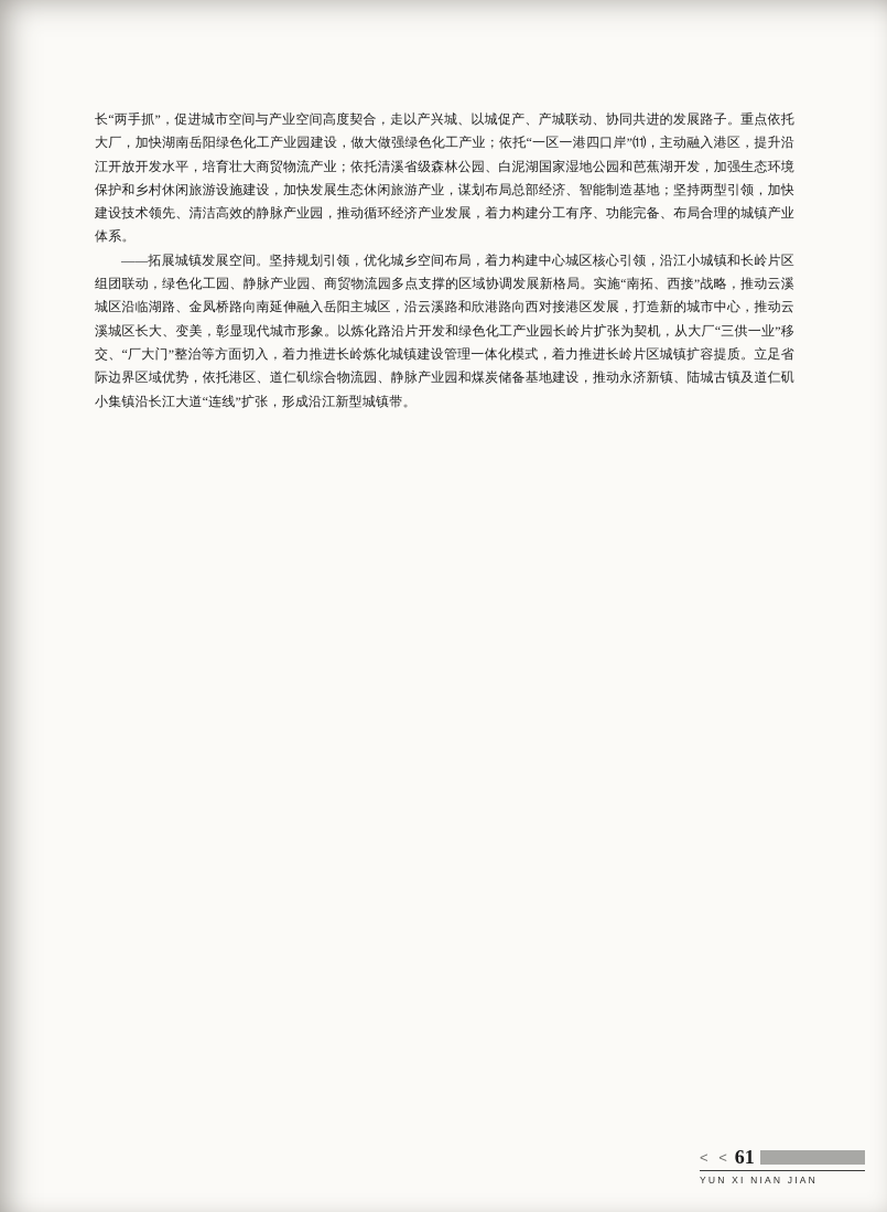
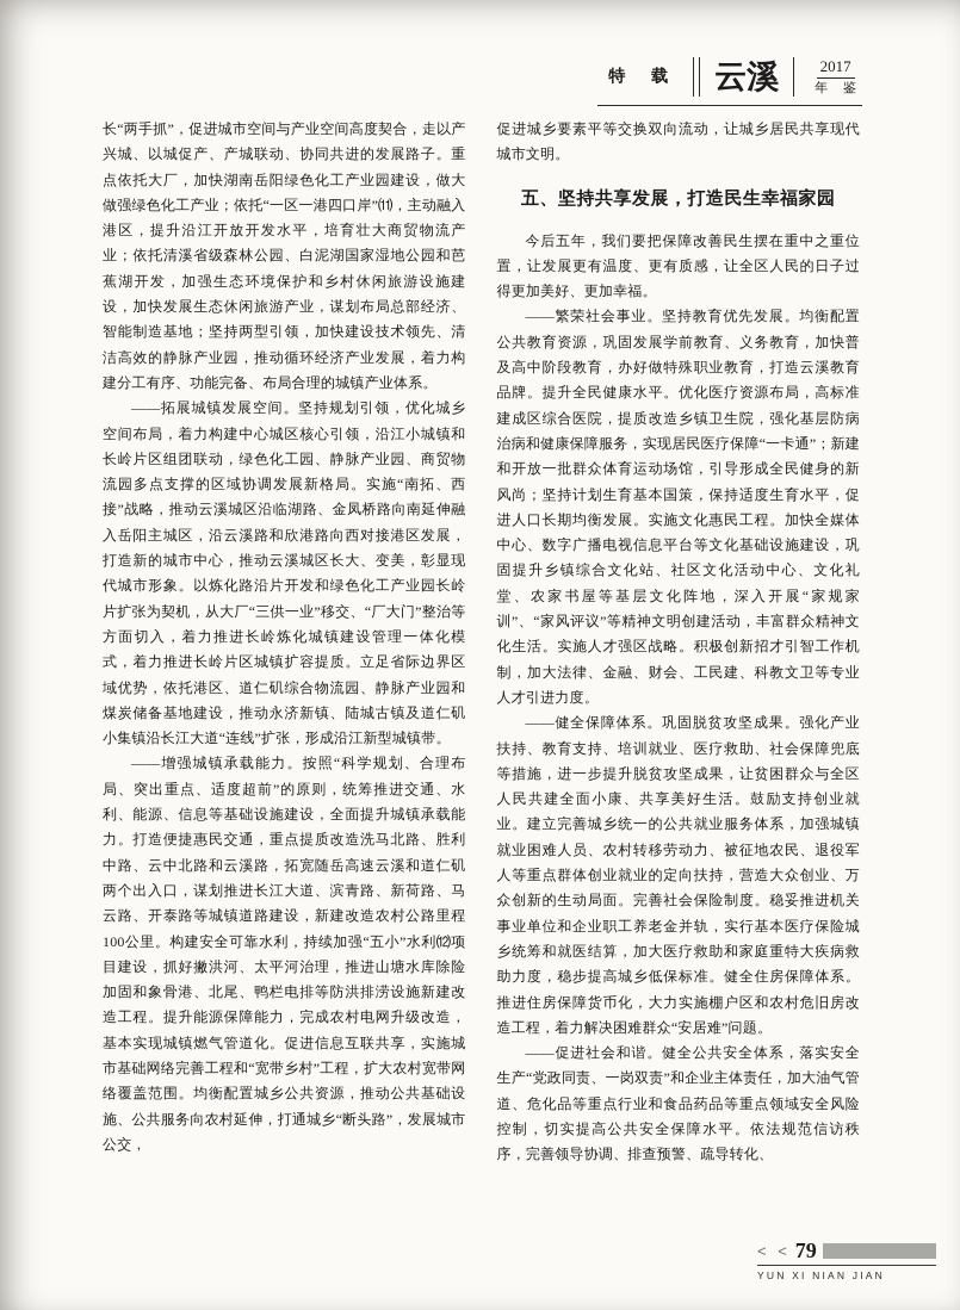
+ 特 载
+ 云溪
+ 2017
+ 年 鉴
  长“两手抓”，促进城市空间与产业空间高度契合，走以产兴城、以城促产、产城联动、协同共进的发展路子。重点依托大厂，加快湖南岳阳绿色化工产业园建设，做大做强绿色化工产业；依托“一区一港四口岸”⑾，主动融入港区，提升沿江开放开发水平，培育壮大商贸物流产业；依托清溪省级森林公园、白泥湖国家湿地公园和芭蕉湖开发，加强生态环境保护和乡村休闲旅游设施建设，加快发展生态休闲旅游产业，谋划布局总部经济、智能制造基地；坚持两型引领，加快建设技术领先、清洁高效的静脉产业园，推动循环经济产业发展，着力构建分工有序、功能完备、布局合理的城镇产业体系。
  ——拓展城镇发展空间。坚持规划引领，优化城乡空间布局，着力构建中心城区核心引领，沿江小城镇和长岭片区组团联动，绿色化工园、静脉产业园、商贸物流园多点支撑的区域协调发展新格局。实施“南拓、西接”战略，推动云溪城区沿临湖路、金凤桥路向南延伸融入岳阳主城区，沿云溪路和欣港路向西对接港区发展，打造新的城市中心，推动云溪城区长大、变美，彰显现代城市形象。以炼化路沿片开发和绿色化工产业园长岭片扩张为契机，从大厂“三供一业”移交、“厂大门”整治等方面切入，着力推进长岭炼化城镇建设管理一体化模式，着力推进长岭片区城镇扩容提质。立足省际边界区域优势，依托港区、道仁矶综合物流园、静脉产业园和煤炭储备基地建设，推动永济新镇、陆城古镇及道仁矶小集镇沿长江大道“连线”扩张，形成沿江新型城镇带。
+ ——增强城镇承载能力。按照“科学规划、合理布局、突出重点、适度超前”的原则，统筹推进交通、水利、能源、信息等基础设施建设，全面提升城镇承载能力。打造便捷惠民交通，重点提质改造洗马北路、胜利中路、云中北路和云溪路，拓宽随岳高速云溪和道仁矶两个出入口，谋划推进长江大道、滨青路、新荷路、马云路、开泰路等城镇道路建设，新建改造农村公路里程100公里。构建安全可靠水利，持续加强“五小”水利⑿项目建设，抓好撇洪河、太平河治理，推进山塘水库除险加固和象骨港、北尾、鸭栏电排等防洪排涝设施新建改造工程。提升能源保障能力，完成农村电网升级改造，基本实现城镇燃气管道化。促进信息互联共享，实施城市基础网络完善工程和“宽带乡村”工程，扩大农村宽带网络覆盖范围。均衡配置城乡公共资源，推动公共基础设施、公共服务向农村延伸，打通城乡“断头路”，发展城市公交，
+ 促进城乡要素平等交换双向流动，让城乡居民共享现代城市文明。
+ 五、坚持共享发展，打造民生幸福家园
+ 今后五年，我们要把保障改善民生摆在重中之重位置，让发展更有温度、更有质感，让全区人民的日子过得更加美好、更加幸福。
+ ——繁荣社会事业。坚持教育优先发展。均衡配置公共教育资源，巩固发展学前教育、义务教育，加快普及高中阶段教育，办好做特殊职业教育，打造云溪教育品牌。提升全民健康水平。优化医疗资源布局，高标准建成区综合医院，提质改造乡镇卫生院，强化基层防病治病和健康保障服务，实现居民医疗保障“一卡通”；新建和开放一批群众体育运动场馆，引导形成全民健身的新风尚；坚持计划生育基本国策，保持适度生育水平，促进人口长期均衡发展。实施文化惠民工程。加快全媒体中心、数字广播电视信息平台等文化基础设施建设，巩固提升乡镇综合文化站、社区文化活动中心、文化礼堂、农家书屋等基层文化阵地，深入开展“家规家训”、“家风评议”等精神文明创建活动，丰富群众精神文化生活。实施人才强区战略。积极创新招才引智工作机制，加大法律、金融、财会、工民建、科教文卫等专业人才引进力度。
+ ——健全保障体系。巩固脱贫攻坚成果。强化产业扶持、教育支持、培训就业、医疗救助、社会保障兜底等措施，进一步提升脱贫攻坚成果，让贫困群众与全区人民共建全面小康、共享美好生活。鼓励支持创业就业。建立完善城乡统一的公共就业服务体系，加强城镇就业困难人员、农村转移劳动力、被征地农民、退役军人等重点群体创业就业的定向扶持，营造大众创业、万众创新的生动局面。完善社会保险制度。稳妥推进机关事业单位和企业职工养老金并轨，实行基本医疗保险城乡统筹和就医结算，加大医疗救助和家庭重特大疾病救助力度，稳步提高城乡低保标准。健全住房保障体系。推进住房保障货币化，大力实施棚户区和农村危旧房改造工程，着力解决困难群众“安居难”问题。
+ ——促进社会和谐。健全公共安全体系，落实安全生产“党政同责、一岗双责”和企业主体责任，加大油气管道、危化品等重点行业和食品药品等重点领域安全风险控制，切实提高公共安全保障水平。依法规范信访秩序，完善领导协调、排查预警、疏导转化、
  < <
- 61
+ 79
  YUN XI NIAN JIAN
